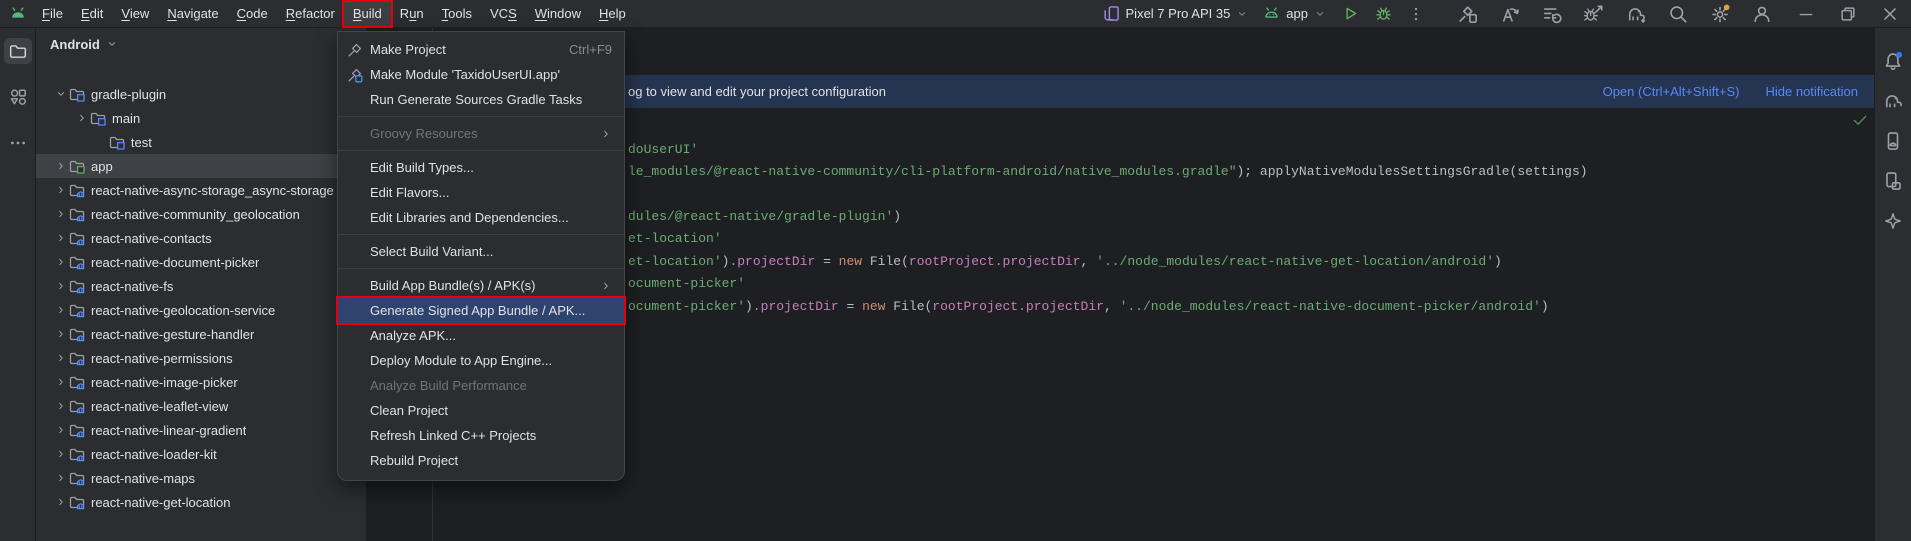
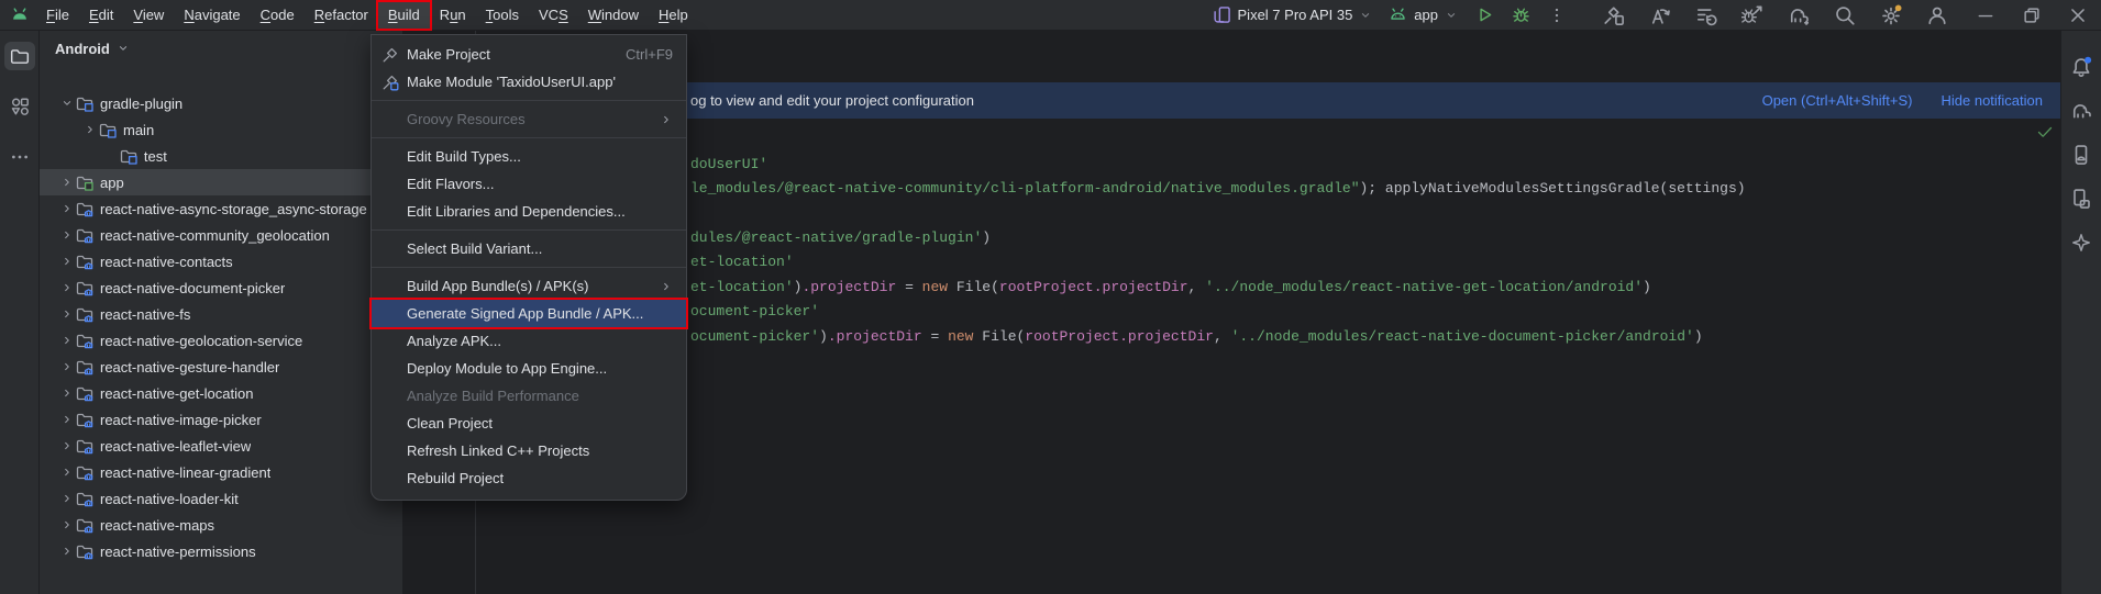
  File
  Edit
  View
  Navigate
  Code
  Refactor
  Build
  Run
  Tools
  VCS
  Window
  Help
  Pixel 7 Pro API 35
  app
  Android
  gradle-plugin
  main
  test
  app
  react-native-async-storage_async-storage
  react-native-community_geolocation
  react-native-contacts
  react-native-document-picker
  react-native-fs
  react-native-geolocation-service
  react-native-gesture-handler
- react-native-permissions
+ react-native-get-location
  react-native-image-picker
  react-native-leaflet-view
  react-native-linear-gradient
  react-native-loader-kit
  react-native-maps
- react-native-get-location
+ react-native-permissions
  doUserUI'
  le_modules/@react-native-community/cli-platform-android/native_modules.gradle"); applyNativeModulesSettingsGradle(settings)
  dules/@react-native/gradle-plugin')
  et-location'
  et-location').projectDir = new File(rootProject.projectDir, '../node_modules/react-native-get-location/android')
  ocument-picker'
  ocument-picker').projectDir = new File(rootProject.projectDir, '../node_modules/react-native-document-picker/android')
  og to view and edit your project configuration
  Open (Ctrl+Alt+Shift+S)
  Hide notification
  Make Project
  Ctrl+F9
  Make Module 'TaxidoUserUI.app'
- Run Generate Sources Gradle Tasks
  Groovy Resources
  Edit Build Types...
  Edit Flavors...
  Edit Libraries and Dependencies...
  Select Build Variant...
  Build App Bundle(s) / APK(s)
  Generate Signed App Bundle / APK...
  Analyze APK...
  Deploy Module to App Engine...
  Analyze Build Performance
  Clean Project
  Refresh Linked C++ Projects
  Rebuild Project
